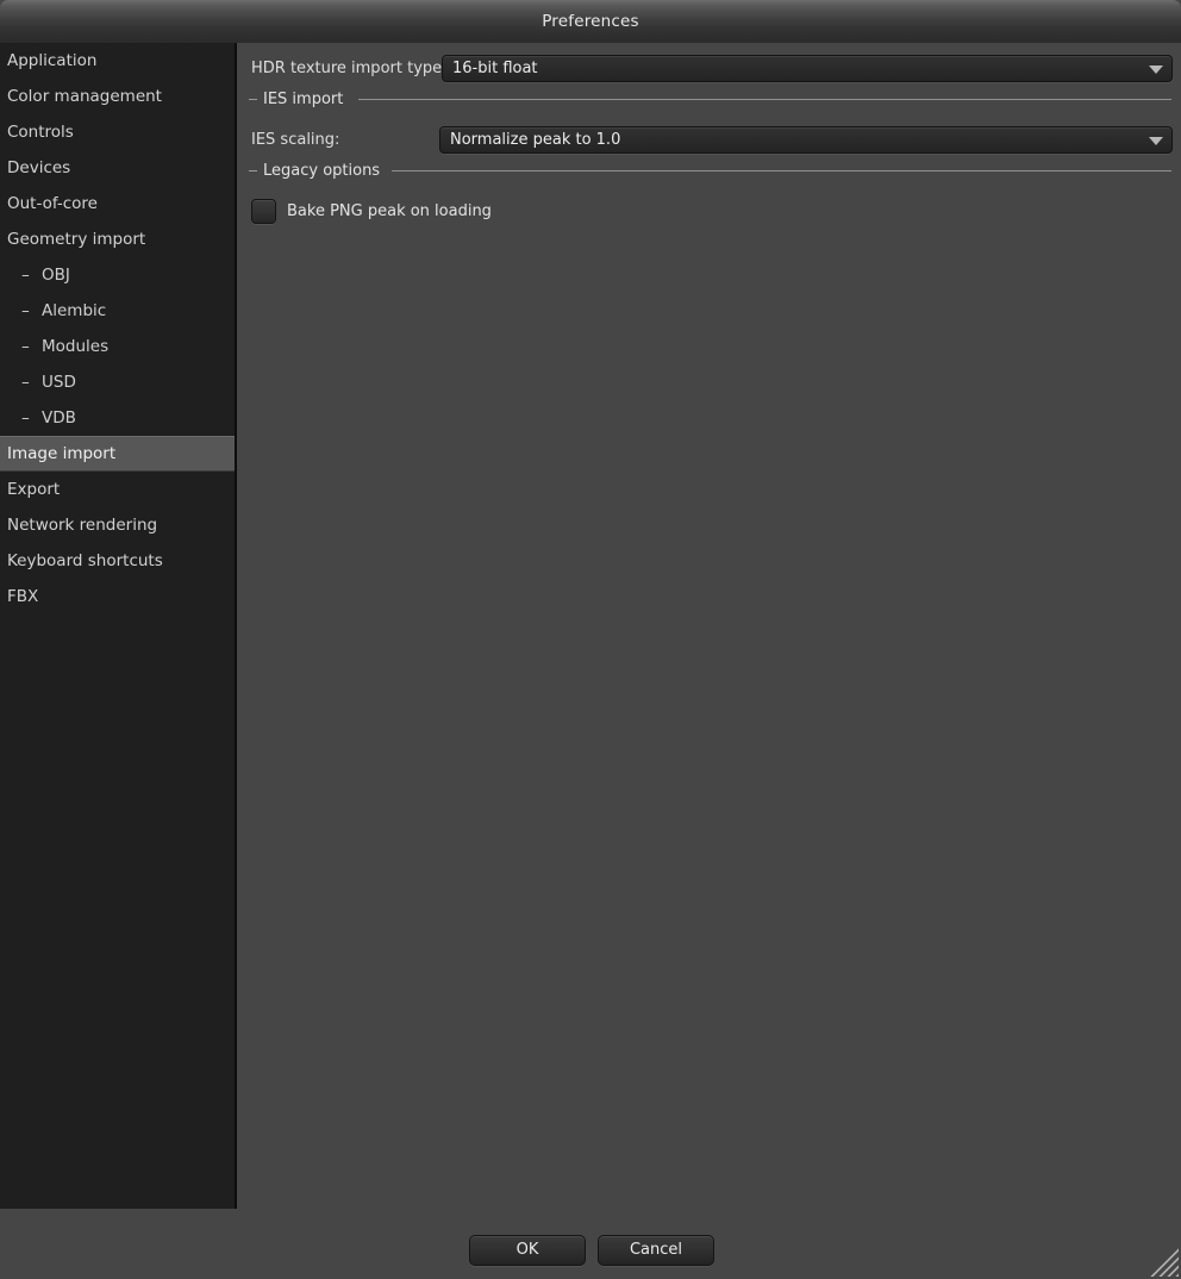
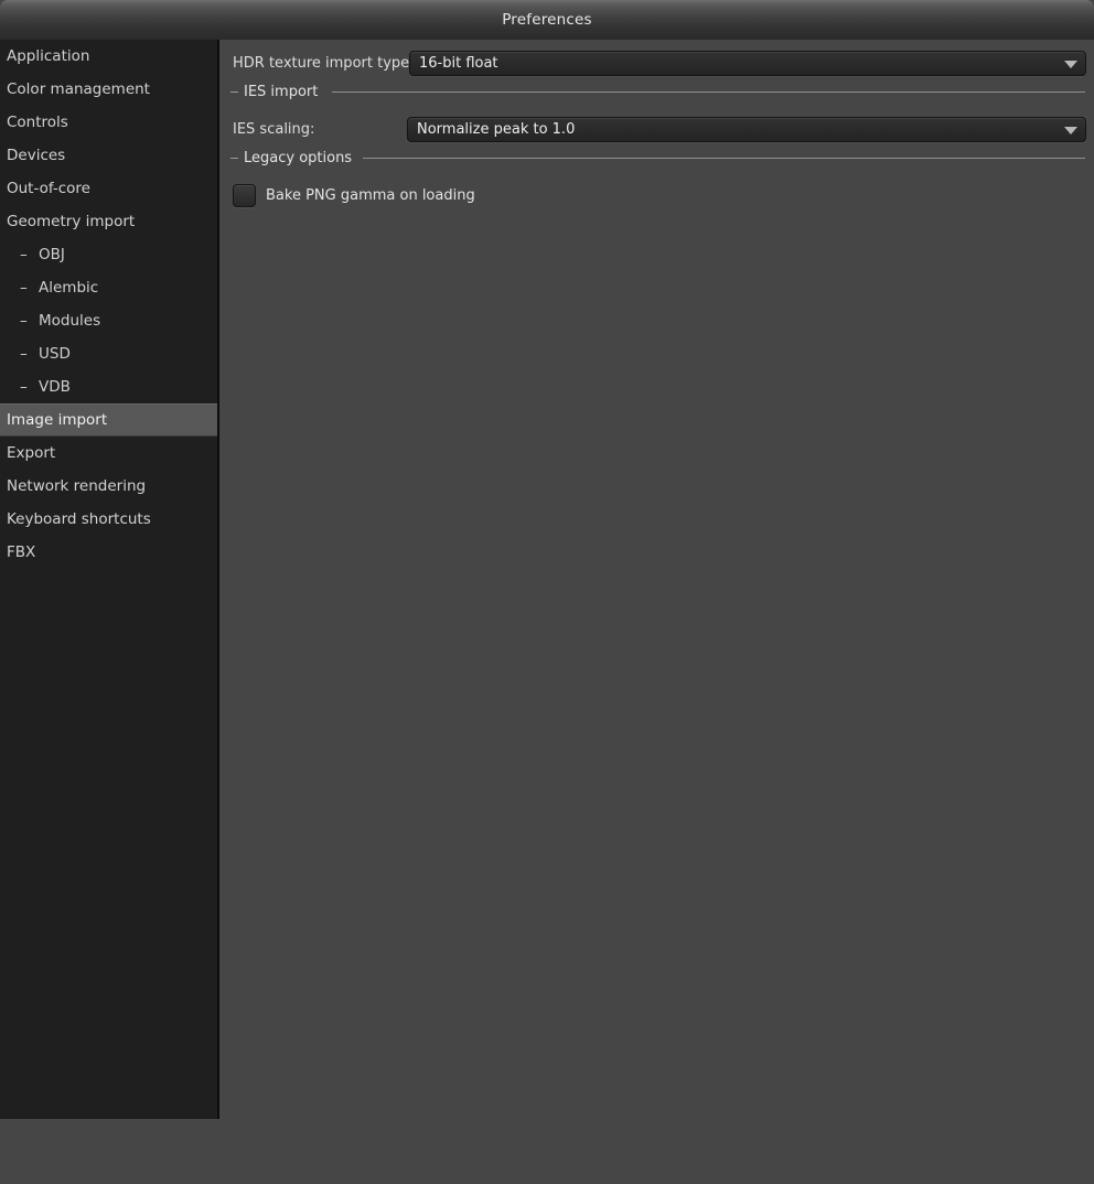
  Preferences
  Application
  Color management
  Controls
  Devices
  Out-of-core
  Geometry import
  – OBJ
  – Alembic
  – Modules
  – USD
  – VDB
  Image import
  Export
  Network rendering
  Keyboard shortcuts
  FBX
  HDR texture import type
  16-bit float
  IES import
  IES scaling:
  Normalize peak to 1.0
  Legacy options
- Bake PNG peak on loading
+ Bake PNG gamma on loading
- OK
- Cancel
